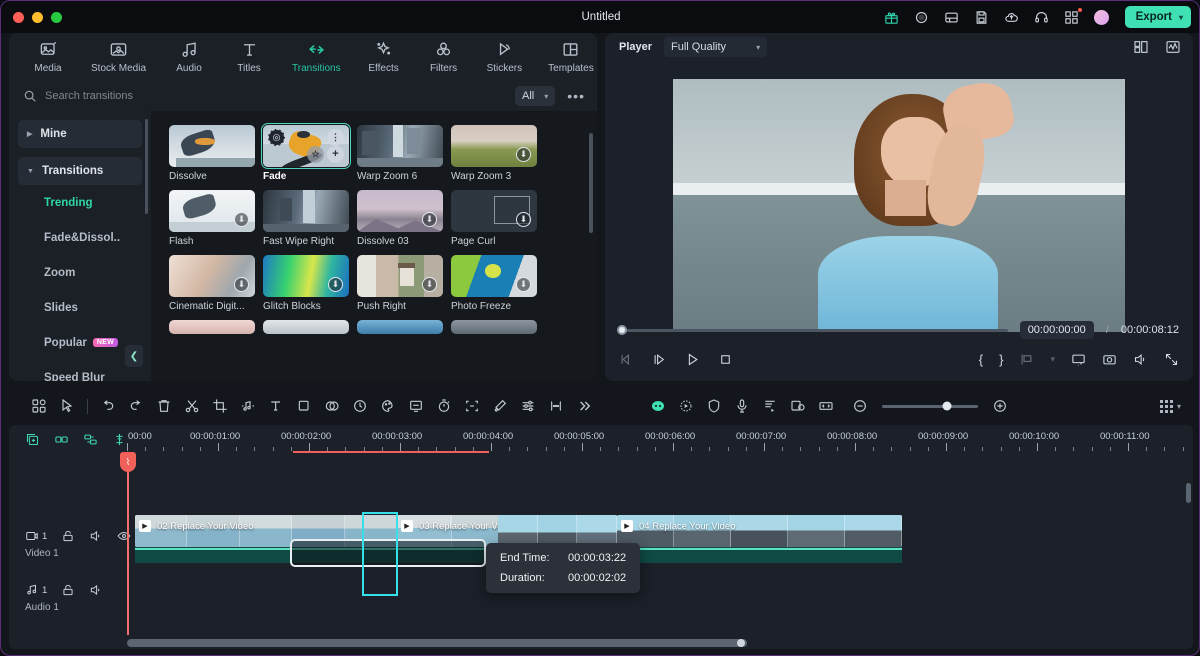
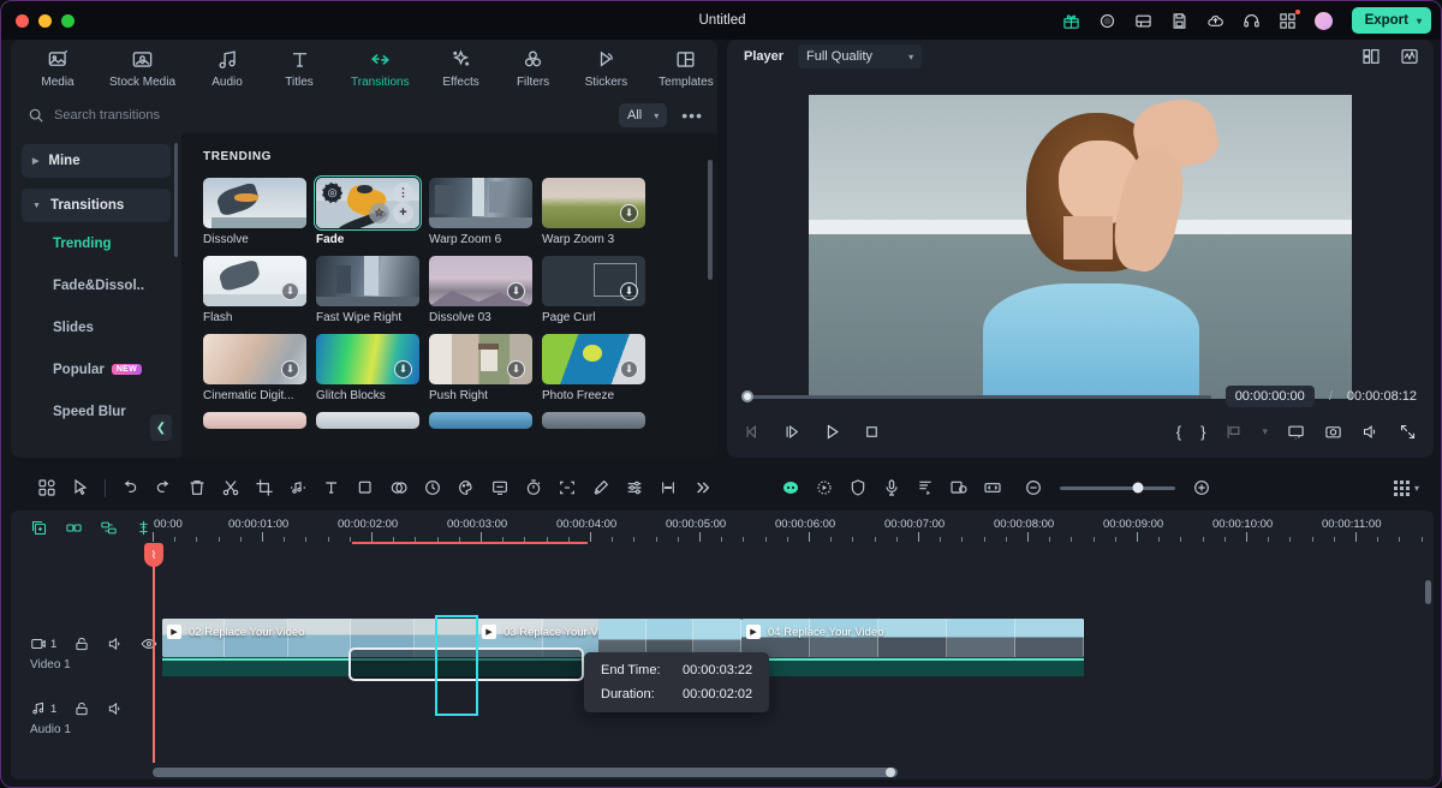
  Untitled
  Export
  ▾
  Media
  Stock Media
  Audio
  Titles
  Transitions
  Effects
  Filters
  Stickers
  Templates
  Search transitions
  All
  ▾
  •••
  Mine
  Transitions
  Trending
  Fade&Dissol..
- Zoom
  Slides
  Popular
  Speed Blur
  ❮
+ TRENDING
  Dissolve
  ◎
  ⋮
  ☆
  +
  Fade
  Warp Zoom 6
  ⬇
  Warp Zoom 3
  ⬇
  Flash
  Fast Wipe Right
  ⬇
  Dissolve 03
  ⬇
  Page Curl
  ⬇
  Cinematic Digit...
  ⬇
  Glitch Blocks
  ⬇
  Push Right
  ⬇
  Photo Freeze
  Player
  Full Quality
  ▾
  00:00:00:00
  /
  00:00:08:12
  {
  }
  ▾
  ▾
  00:00
  00:00:01:00
  00:00:02:00
  00:00:03:00
  00:00:04:00
  00:00:05:00
  00:00:06:00
  00:00:07:00
  00:00:08:00
  00:00:09:00
  00:00:10:00
  00:00:11:00
  1
  Video 1
  1
  Audio 1
  02 Replace Your Video
  03 Replace Your V
  04 Replace Your Video
  ⌇
  End Time:
  00:00:03:22
  Duration:
  00:00:02:02
